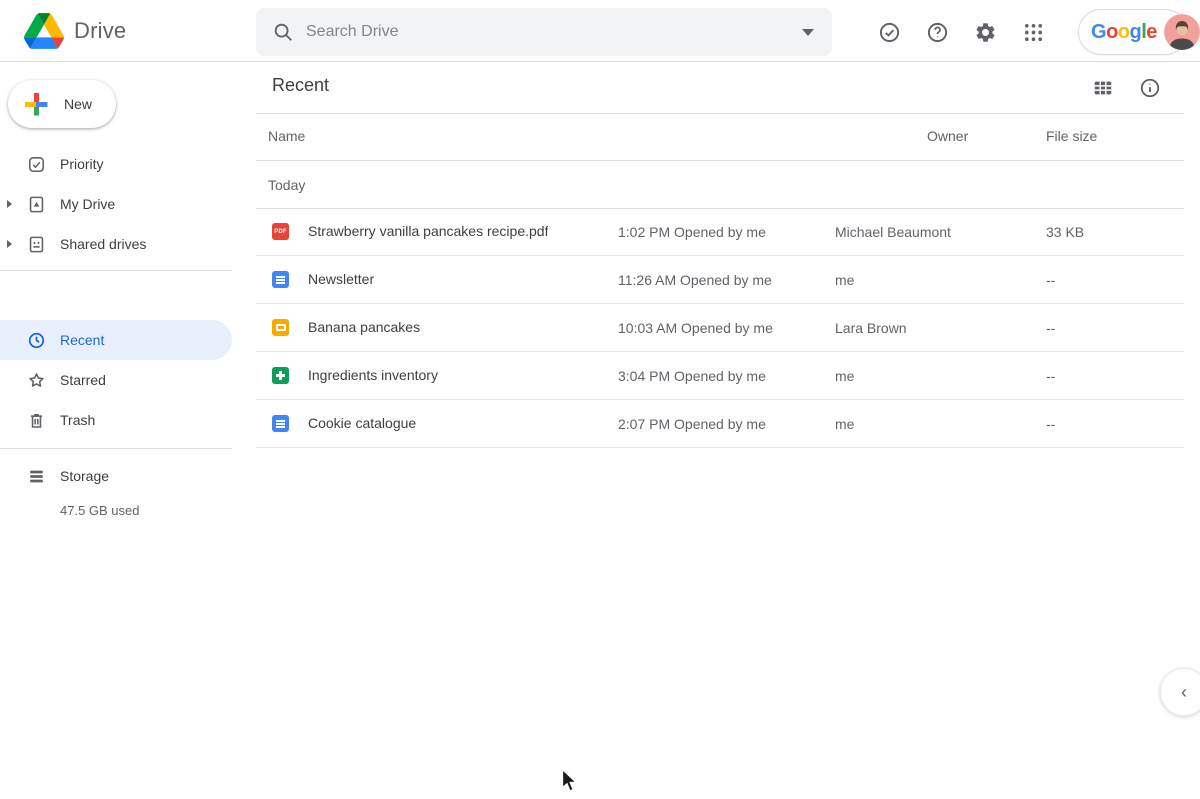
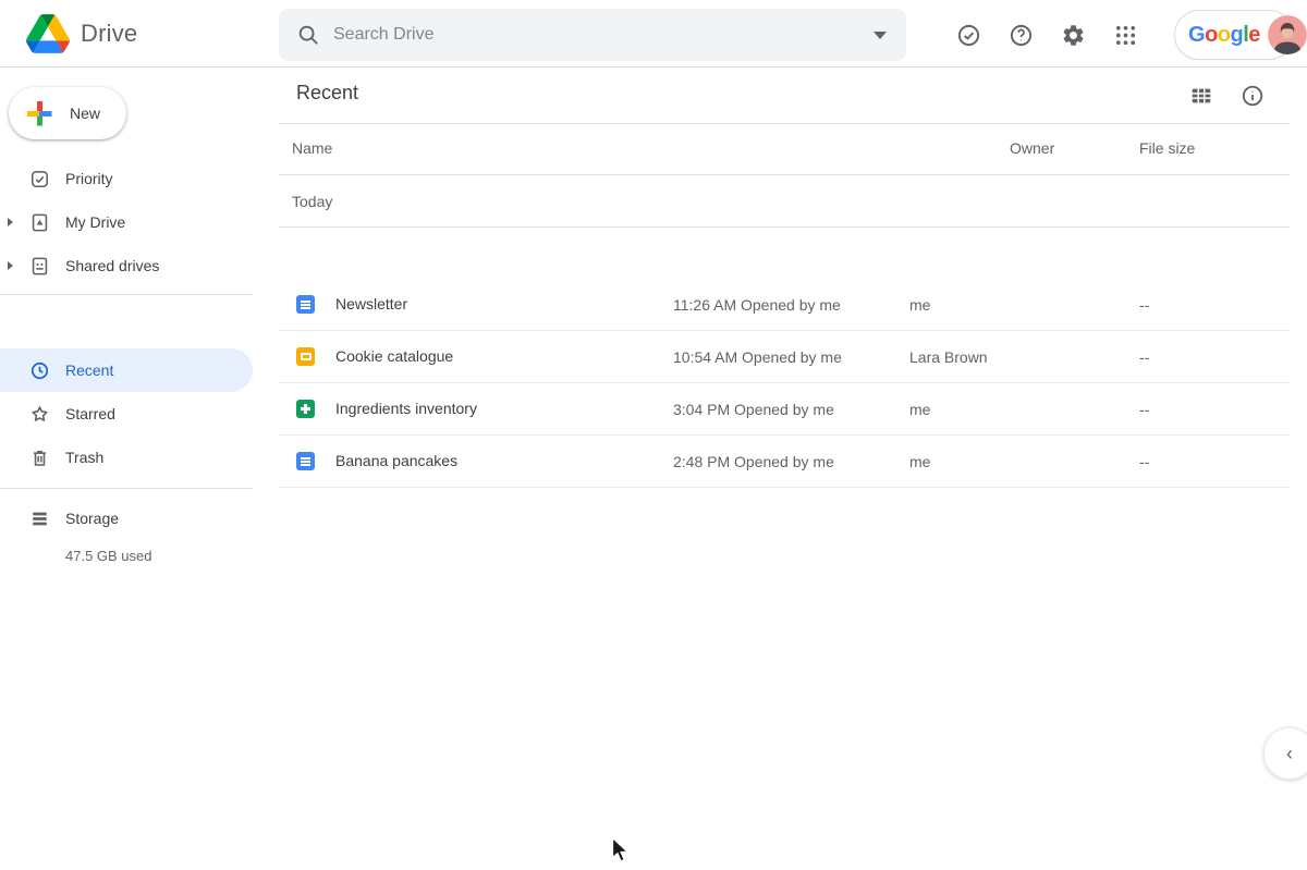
  Drive
  Search Drive
  Google
  New
  Priority
  My Drive
  Shared drives
  Recent
  Starred
  Trash
  Storage
  47.5 GB used
  Recent
  Name
  Owner
  File size
  Today
- Strawberry vanilla pancakes recipe.pdf
- 1:02 PM Opened by me
- Michael Beaumont
- 33 KB
  Newsletter
  11:26 AM Opened by me
  me
  --
- Banana pancakes
+ Cookie catalogue
- 10:03 AM Opened by me
+ 10:54 AM Opened by me
  Lara Brown
  --
  Ingredients inventory
  3:04 PM Opened by me
  me
  --
- Cookie catalogue
+ Banana pancakes
- 2:07 PM Opened by me
+ 2:48 PM Opened by me
  me
  --
  ‹
